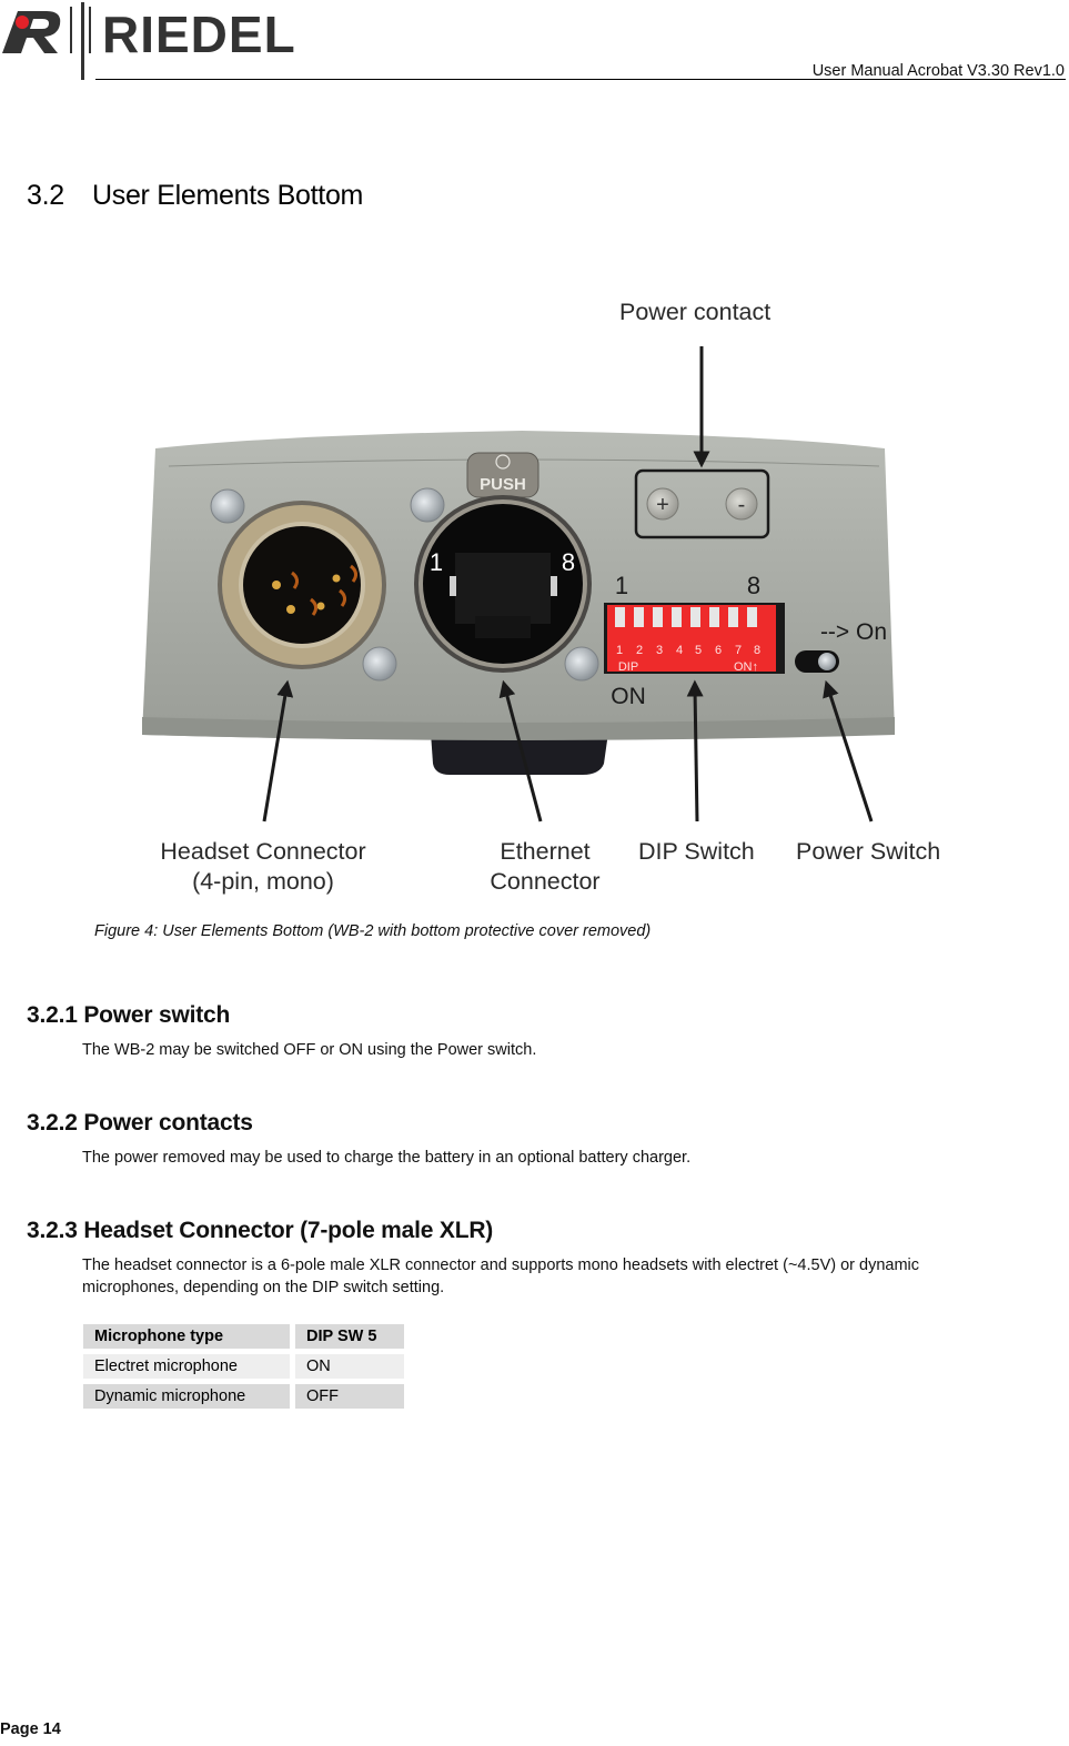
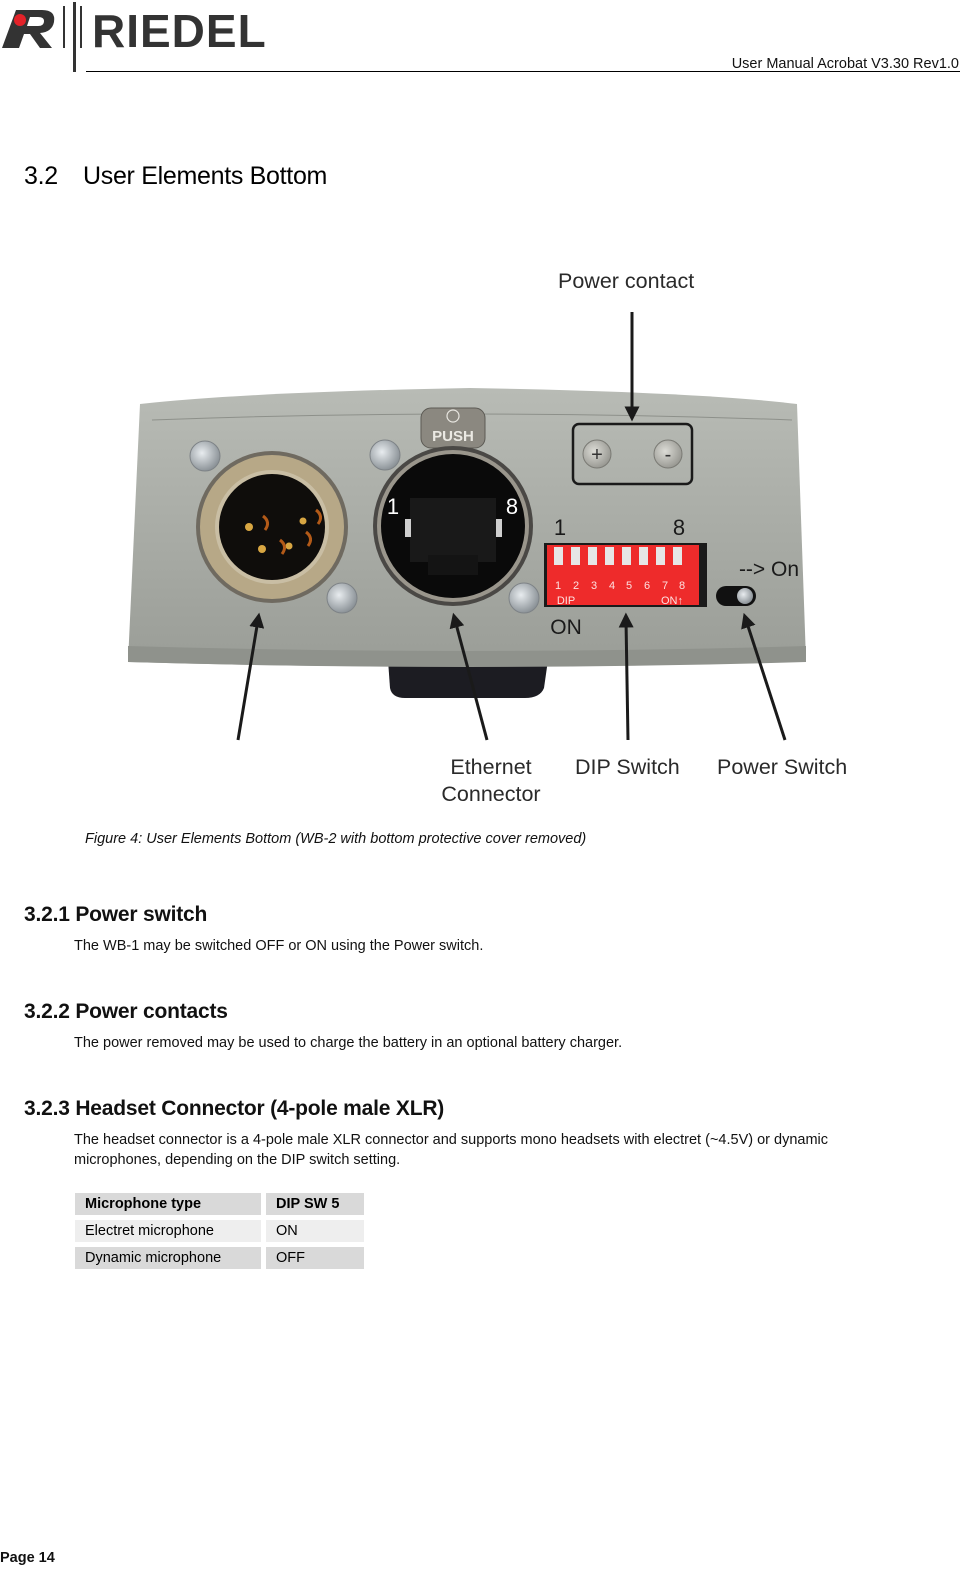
  RIEDEL
  User Manual Acrobat V3.30 Rev1.0
  3.2 User Elements Bottom
  PUSH
  1
  8
  +
  -
  1
  2
  3
  4
  5
  6
  7
  8
  DIP
  ON↑
  1
  8
  ON
  --> On
  Power contact
- Headset Connector
- (4-pin, mono)
  Ethernet
  Connector
  DIP Switch
  Power Switch
  Figure 4: User Elements Bottom (WB-2 with bottom protective cover removed)
  3.2.1 Power switch
- The WB-2 may be switched OFF or ON using the Power switch.
+ The WB-1 may be switched OFF or ON using the Power switch.
  3.2.2 Power contacts
  The power removed may be used to charge the battery in an optional battery charger.
- 3.2.3 Headset Connector (7-pole male XLR)
+ 3.2.3 Headset Connector (4-pole male XLR)
- The headset connector is a 6-pole male XLR connector and supports mono headsets with electret (~4.5V) or dynamic microphones, depending on the DIP switch setting.
+ The headset connector is a 4-pole male XLR connector and supports mono headsets with electret (~4.5V) or dynamic microphones, depending on the DIP switch setting.
  Microphone type
  DIP SW 5
  Electret microphone
  ON
  Dynamic microphone
  OFF
  Page 14
